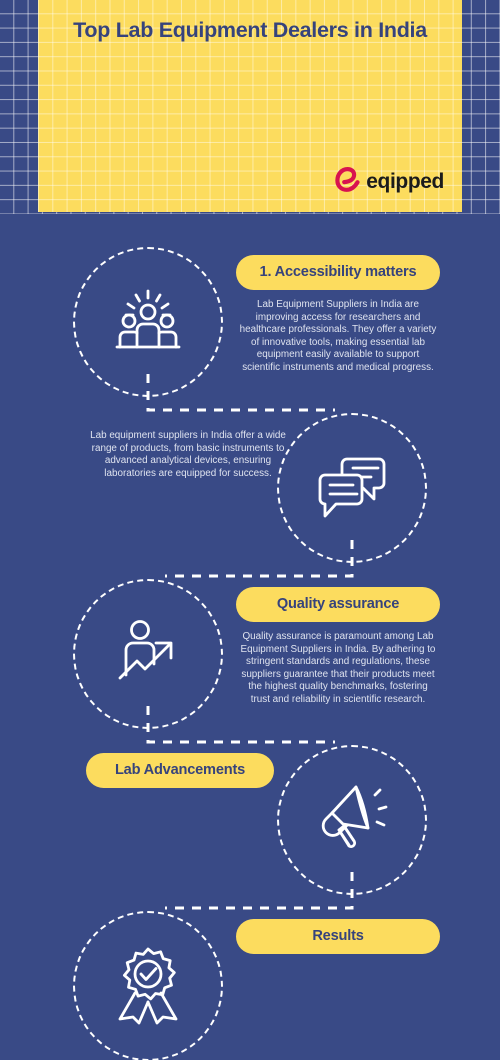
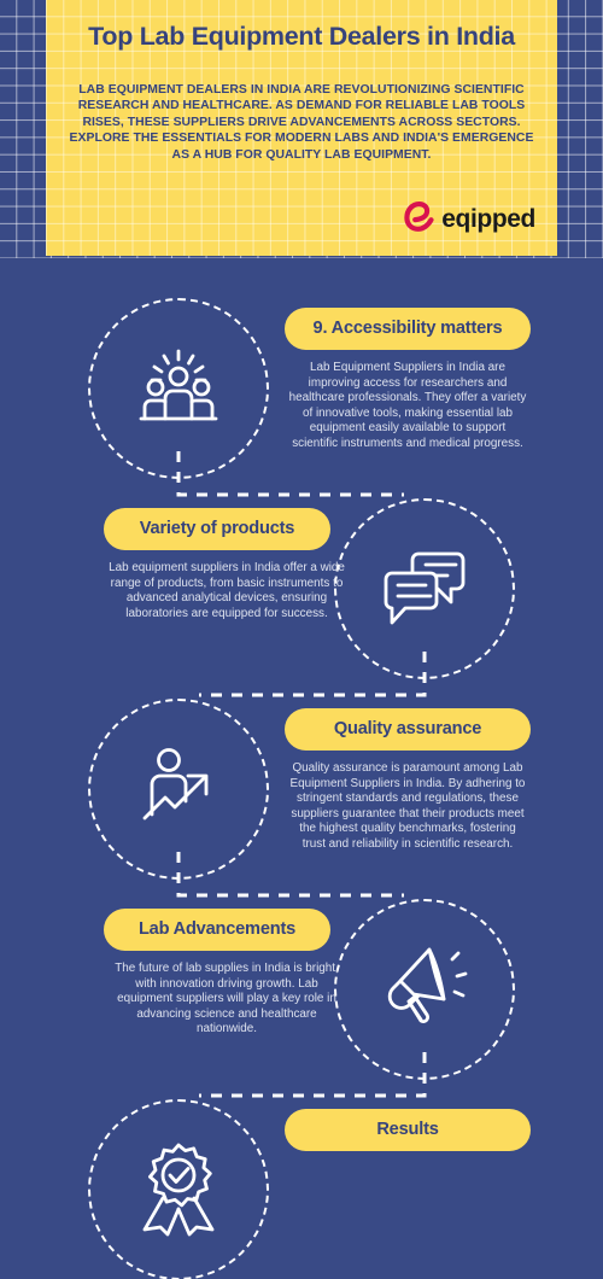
  Top Lab Equipment Dealers in India
+ LAB EQUIPMENT DEALERS IN INDIA ARE REVOLUTIONIZING SCIENTIFIC RESEARCH AND HEALTHCARE. AS DEMAND FOR RELIABLE LAB TOOLS RISES, THESE SUPPLIERS DRIVE ADVANCEMENTS ACROSS SECTORS. EXPLORE THE ESSENTIALS FOR MODERN LABS AND INDIA'S EMERGENCE AS A HUB FOR QUALITY LAB EQUIPMENT.
  eqipped
- 1. Accessibility matters
+ 9. Accessibility matters
  Lab Equipment Suppliers in India are improving access for researchers and healthcare professionals. They offer a variety of innovative tools, making essential lab equipment easily available to support scientific instruments and medical progress.
+ Variety of products
  Lab equipment suppliers in India offer a wide range of products, from basic instruments to advanced analytical devices, ensuring laboratories are equipped for success.
  Quality assurance
  Quality assurance is paramount among Lab Equipment Suppliers in India. By adhering to stringent standards and regulations, these suppliers guarantee that their products meet the highest quality benchmarks, fostering trust and reliability in scientific research.
  Lab Advancements
+ The future of lab supplies in India is bright, with innovation driving growth. Lab equipment suppliers will play a key role in advancing science and healthcare nationwide.
  Results
